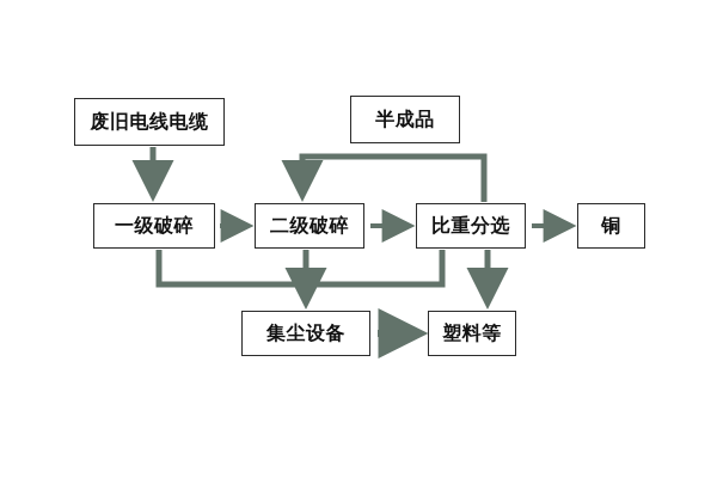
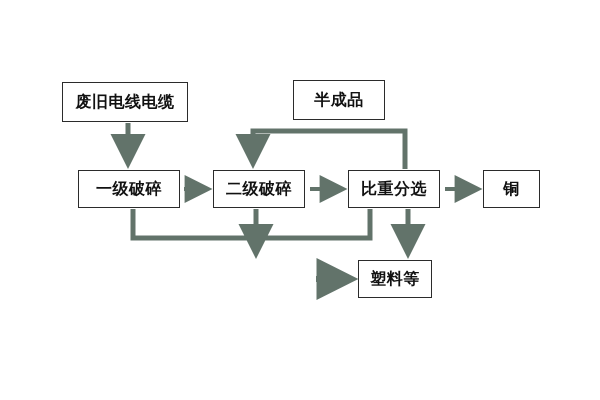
  废旧电线电缆
  半成品
  一级破碎
  二级破碎
  比重分选
  铜
- 集尘设备
  塑料等
